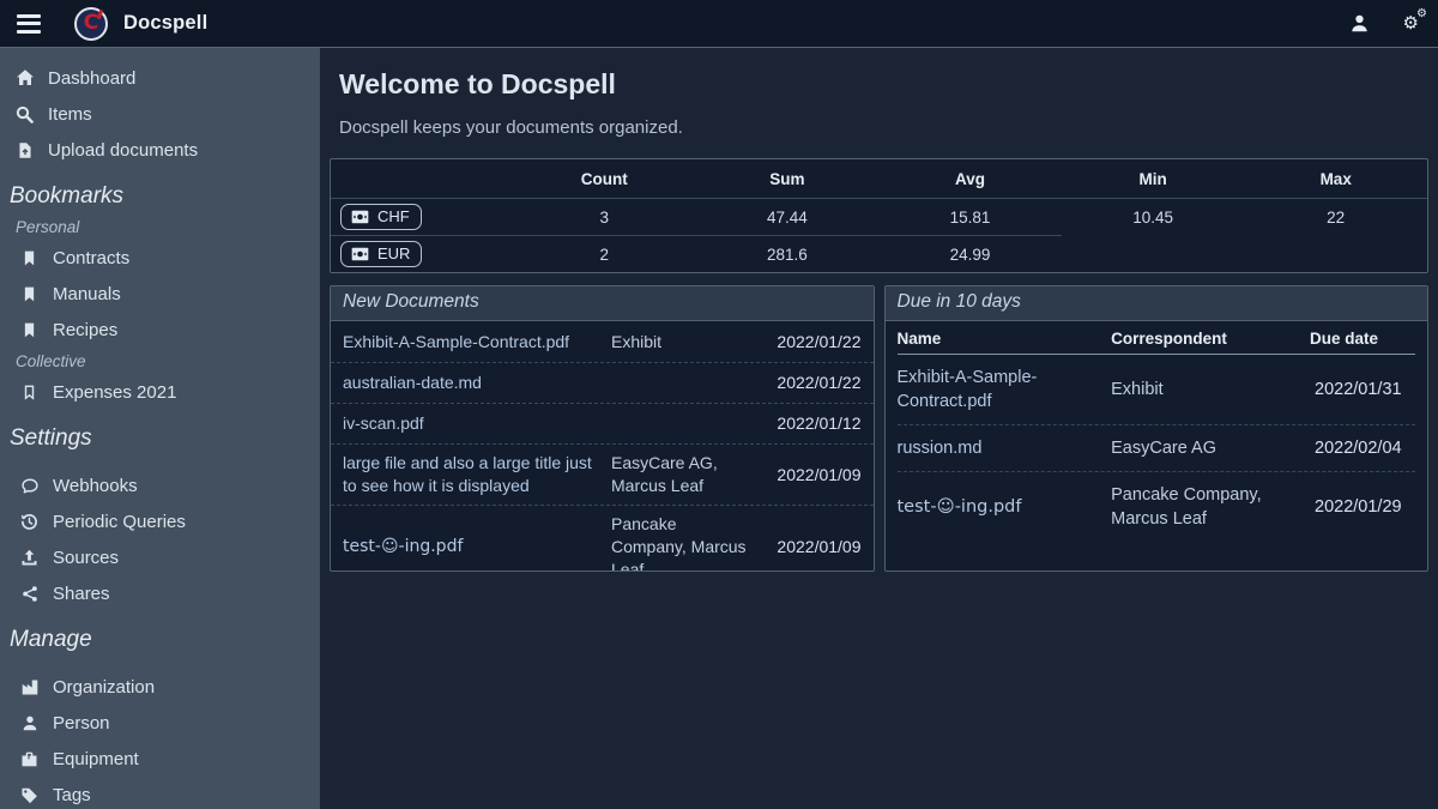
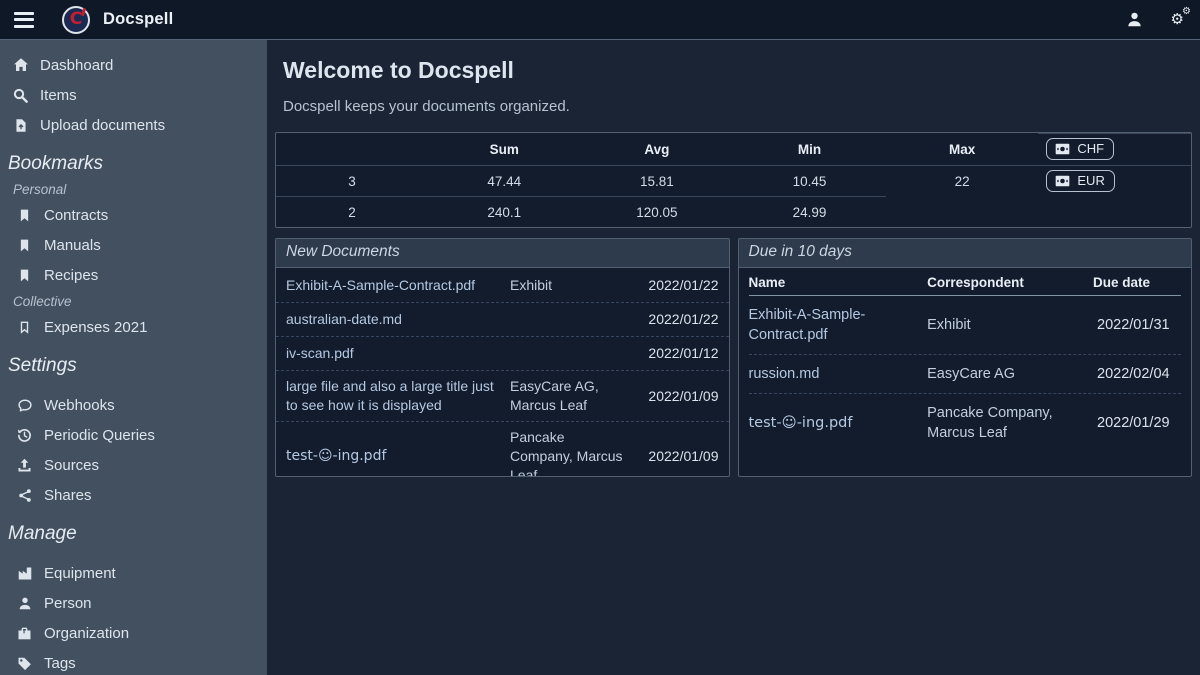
  C
  Docspell
  ⚙
  ⚙
  Dasbhoard
  Items
  Upload documents
  Bookmarks
  Personal
  Contracts
  Manuals
  Recipes
  Collective
  Expenses 2021
  Settings
  Webhooks
  Periodic Queries
  Sources
  Shares
  Manage
- Organization
+ Equipment
  Person
- Equipment
+ Organization
  Tags
  Welcome to Docspell
  Docspell keeps your documents organized.
- Count
  Sum
  Avg
  Min
  Max
  CHF
  3
  47.44
  15.81
  10.45
  22
  EUR
  2
- 281.6
+ 240.1
+ 120.05
  24.99
  New Documents
  Exhibit-A-Sample-Contract.pdf
  Exhibit
  2022/01/22
  australian-date.md
  2022/01/22
  iv-scan.pdf
  2022/01/12
  large file and also a large title just to see how it is displayed
  EasyCare AG, Marcus Leaf
  2022/01/09
  test-☺-ing.pdf
  Pancake Company, Marcus Leaf
  2022/01/09
  Due in 10 days
  Name
  Correspondent
  Due date
  Exhibit-A-Sample-Contract.pdf
  Exhibit
  2022/01/31
  russion.md
  EasyCare AG
  2022/02/04
  test-☺-ing.pdf
  Pancake Company, Marcus Leaf
  2022/01/29
